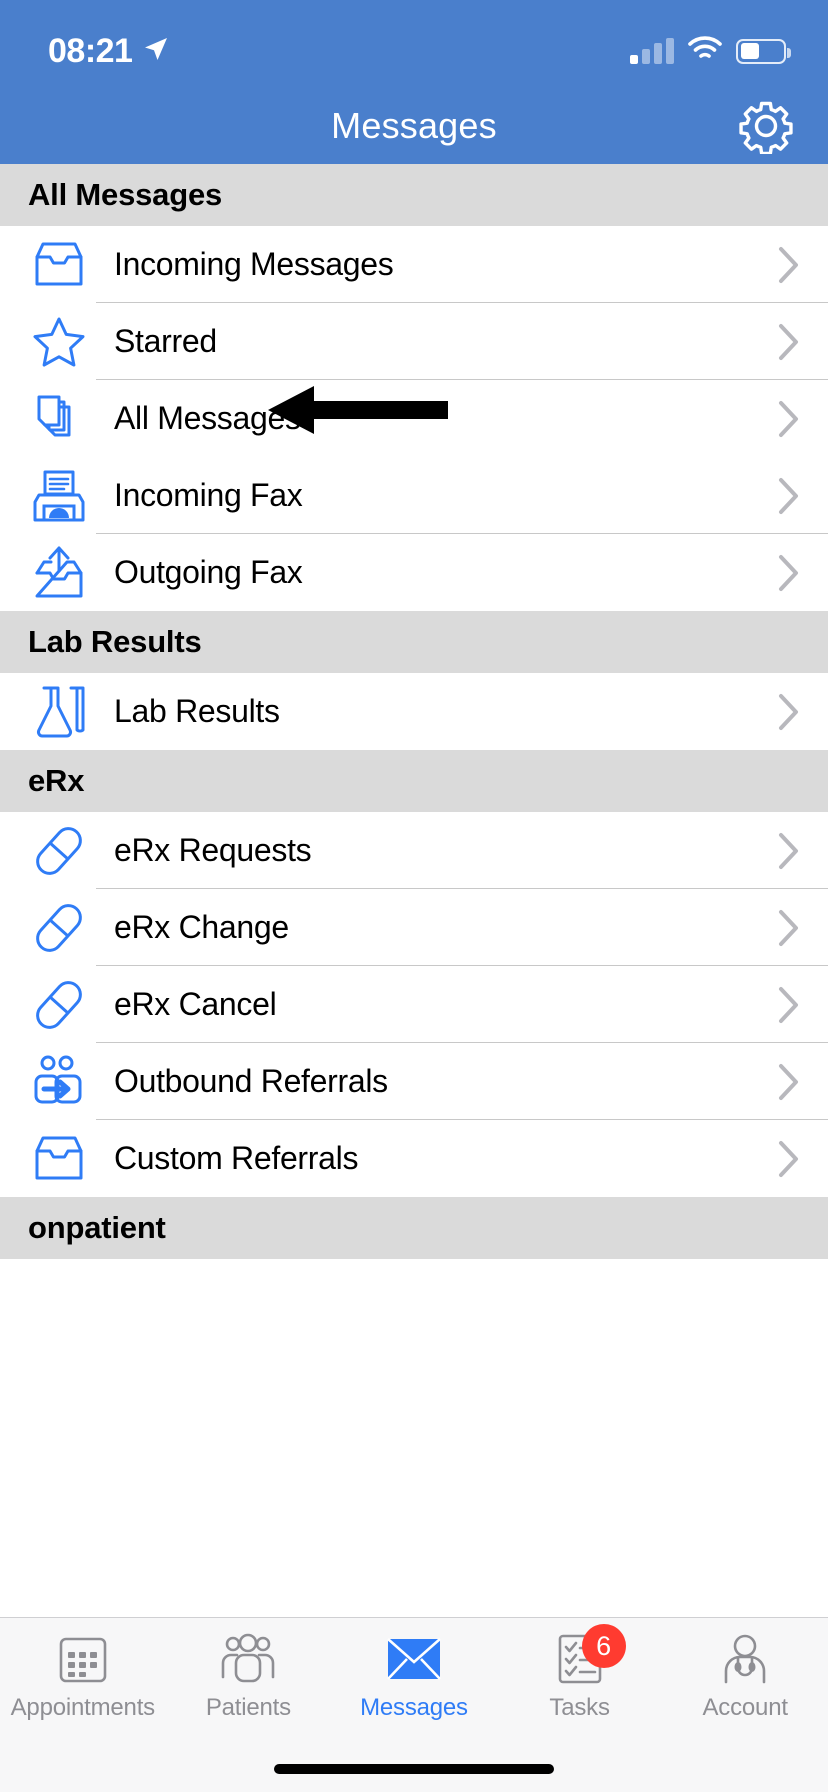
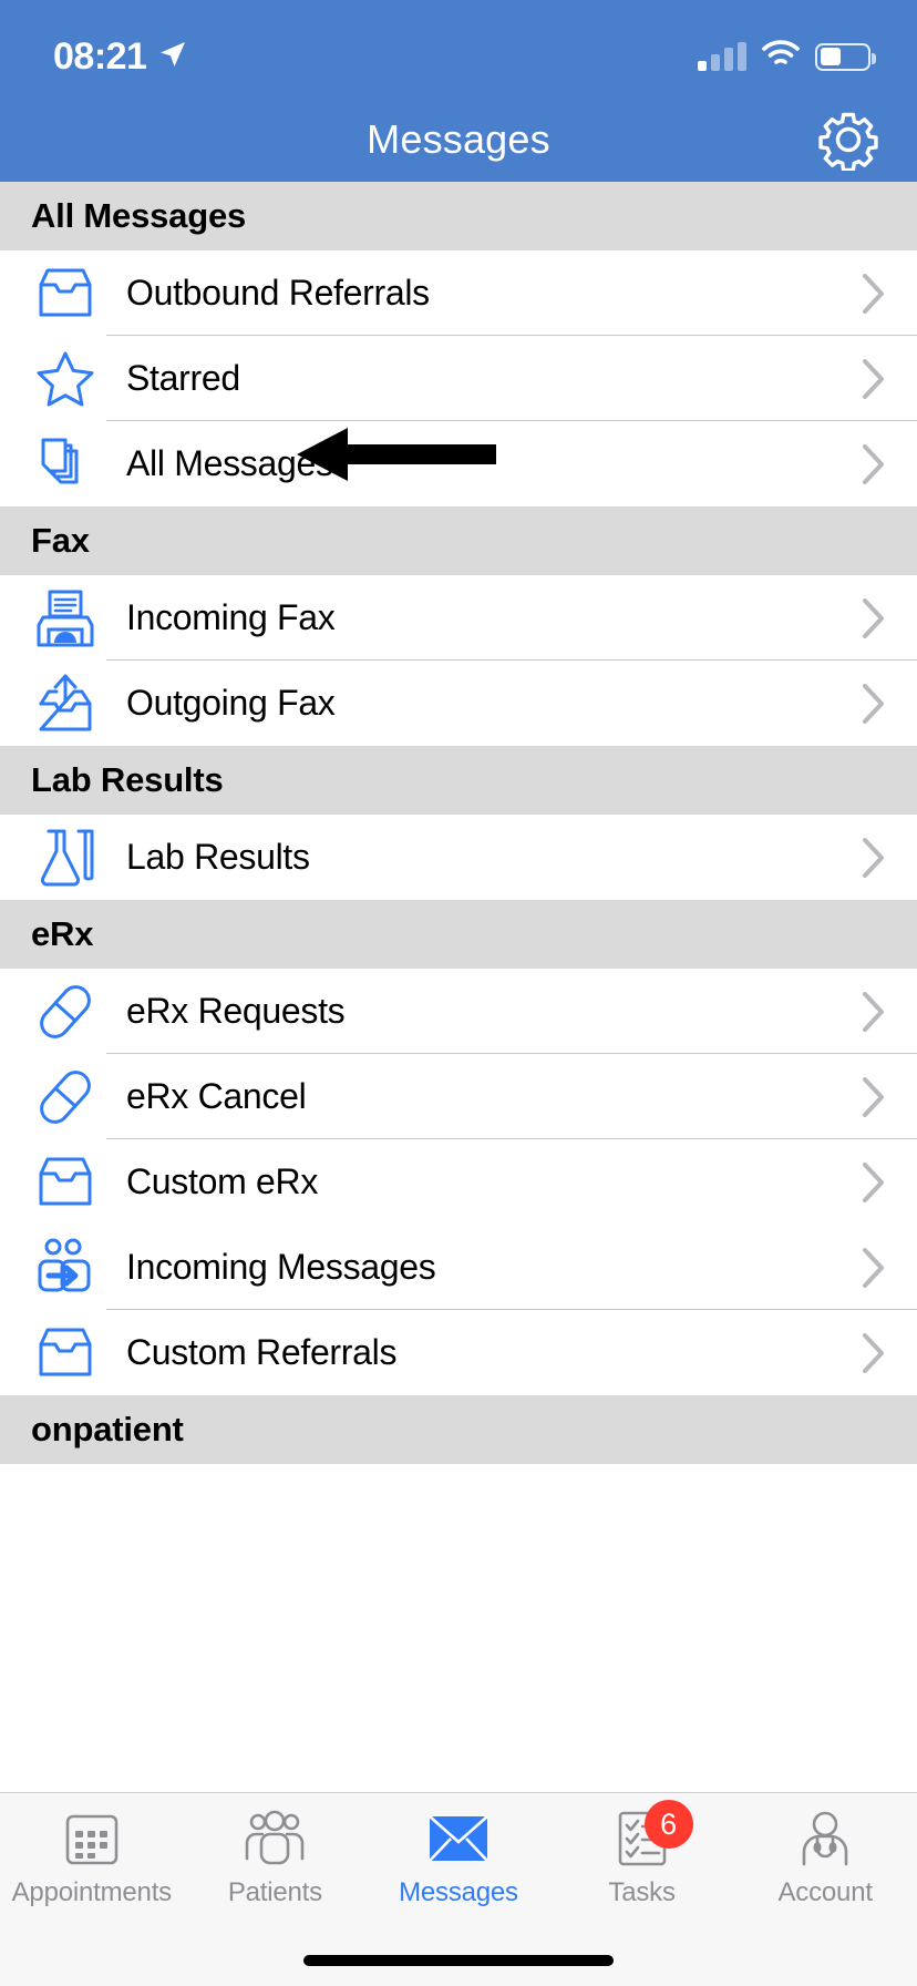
  08:21
  Messages
  All Messages
- Incoming Messages
+ Outbound Referrals
  Starred
  All Message
+ Fax
  Incoming Fax
  Outgoing Fax
  Lab Results
  Lab Results
  eRx
  eRx Requests
- eRx Change
  eRx Cancel
+ Custom eRx
- Outbound Referrals
+ Incoming Messages
  Custom Referrals
  onpatient
  Appointments
  Patients
  Messages
  6
  Tasks
  Account
